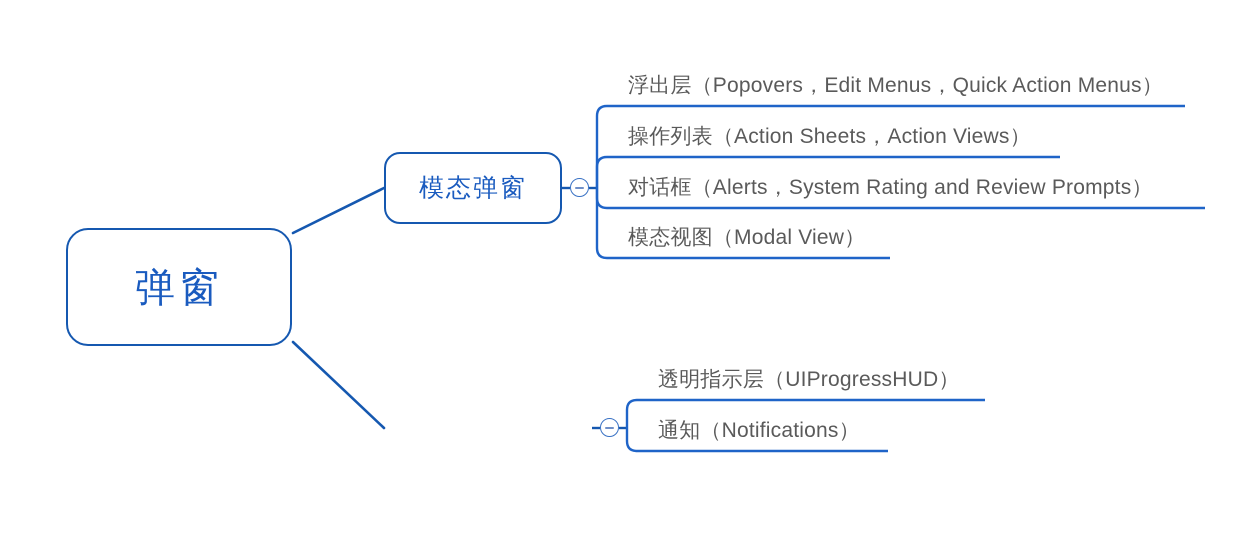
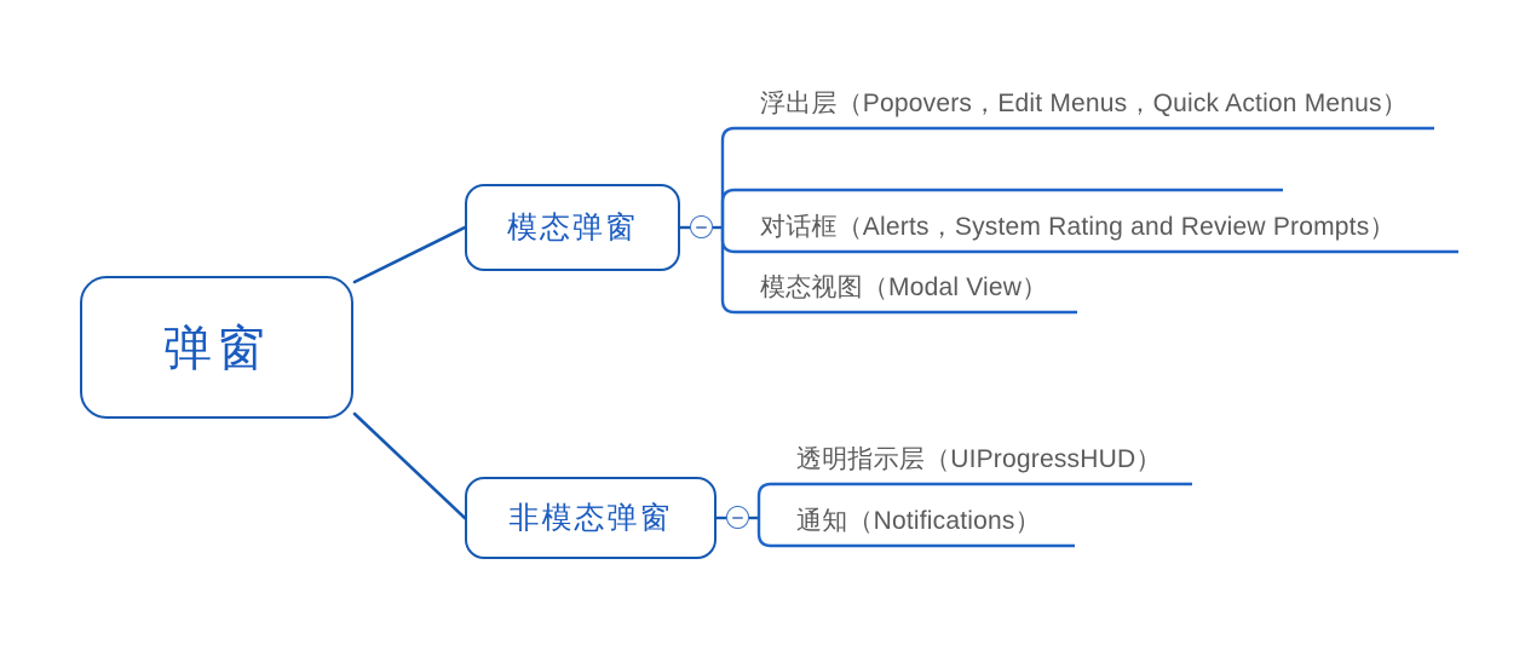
  弹窗
  模态弹窗
  浮出层（Popovers，Edit Menus，Quick Action Menus）
- 操作列表（Action Sheets，Action Views）
  对话框（Alerts，System Rating and Review Prompts）
  模态视图（Modal View）
+ 非模态弹窗
  透明指示层（UIProgressHUD）
  通知（Notifications）
